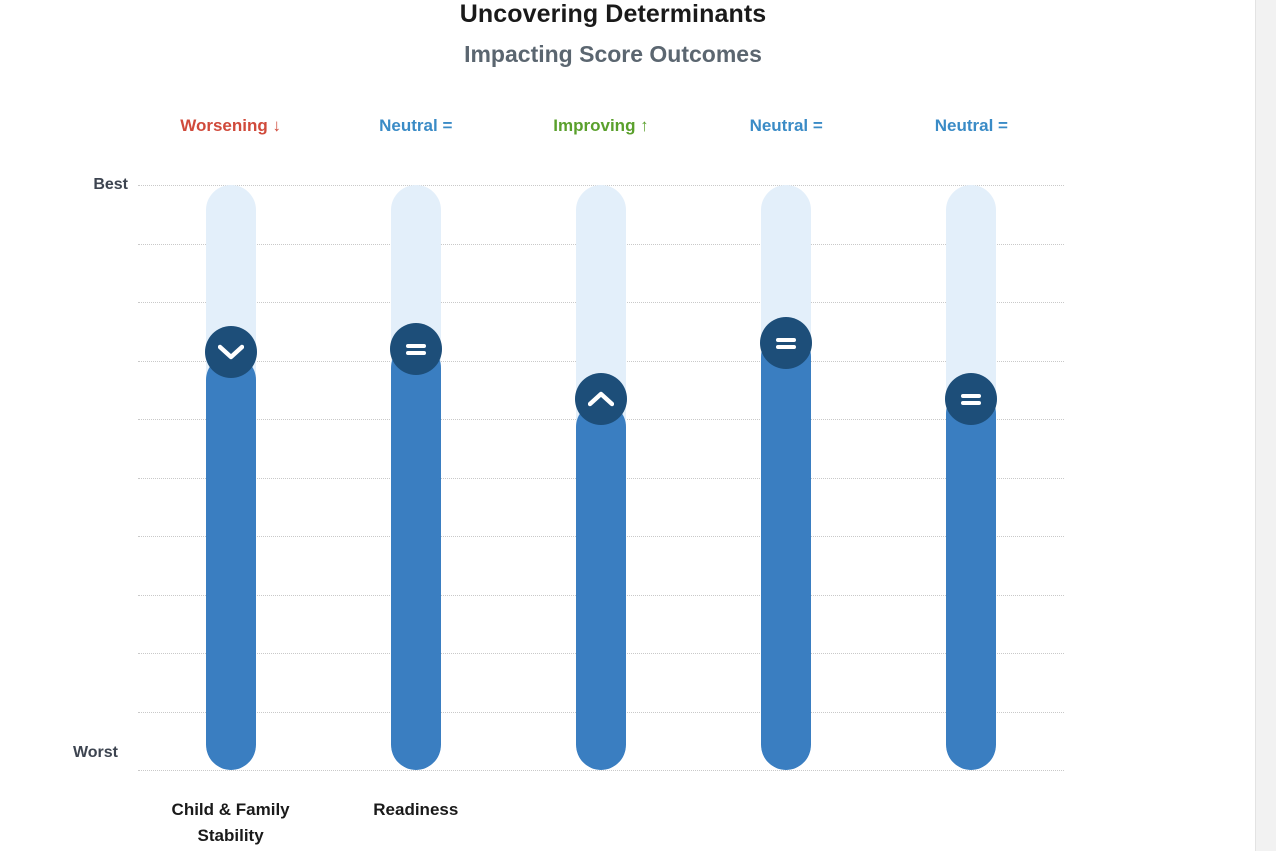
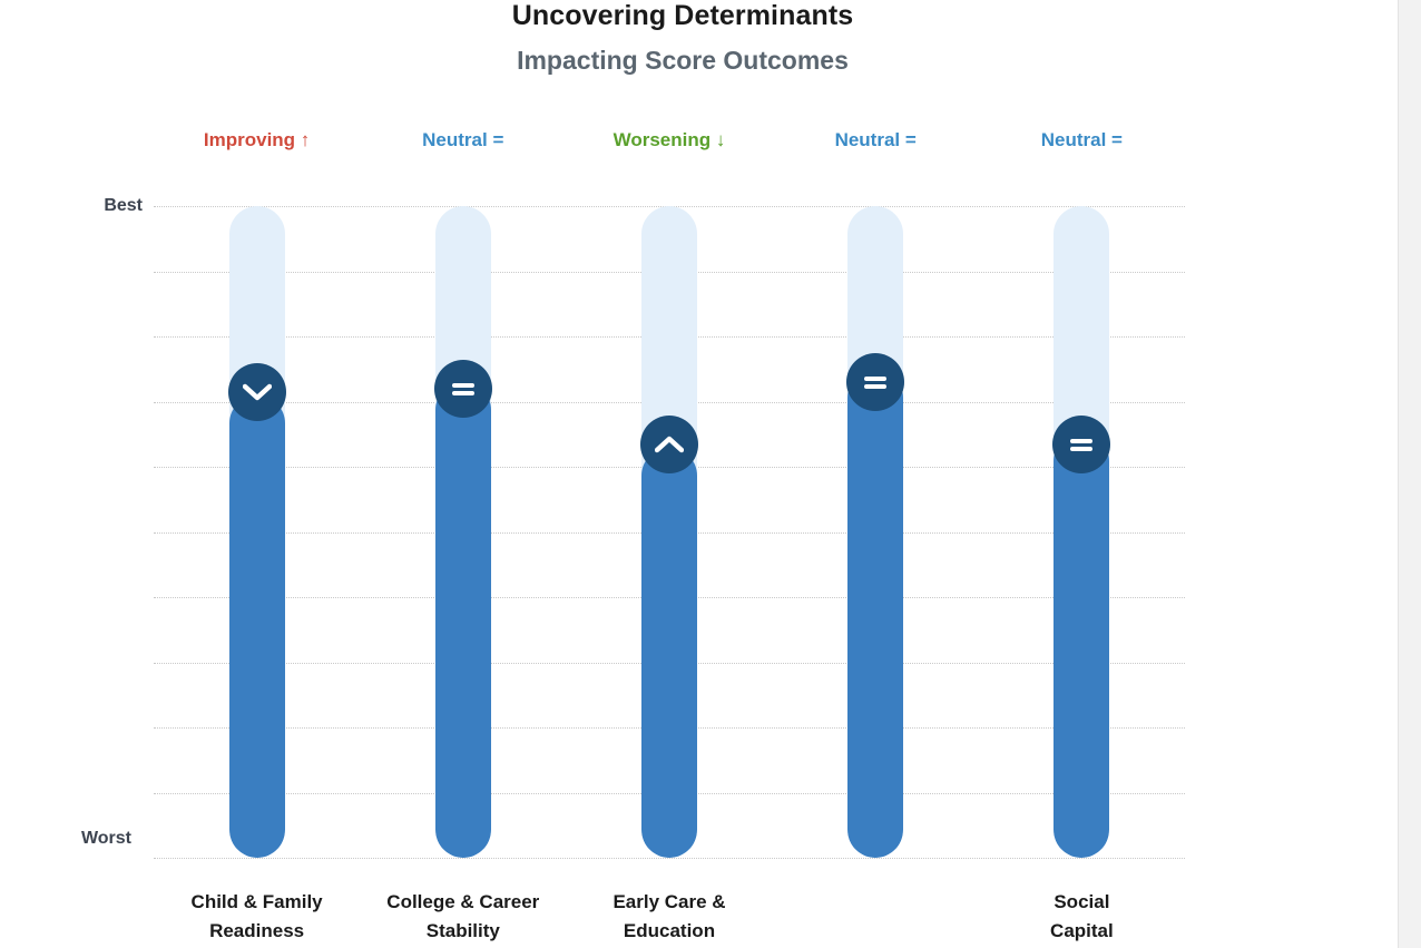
  Uncovering Determinants
  Impacting Score Outcomes
  Best
  Worst
- Worsening ↓
+ Improving ↑
  Neutral =
- Improving ↑
+ Worsening ↓
  Neutral =
  Neutral =
  Child & Family
- Stability
+ Readiness
+ College & Career
- Readiness
+ Stability
+ Early Care &
+ Education
+ Social
+ Capital
